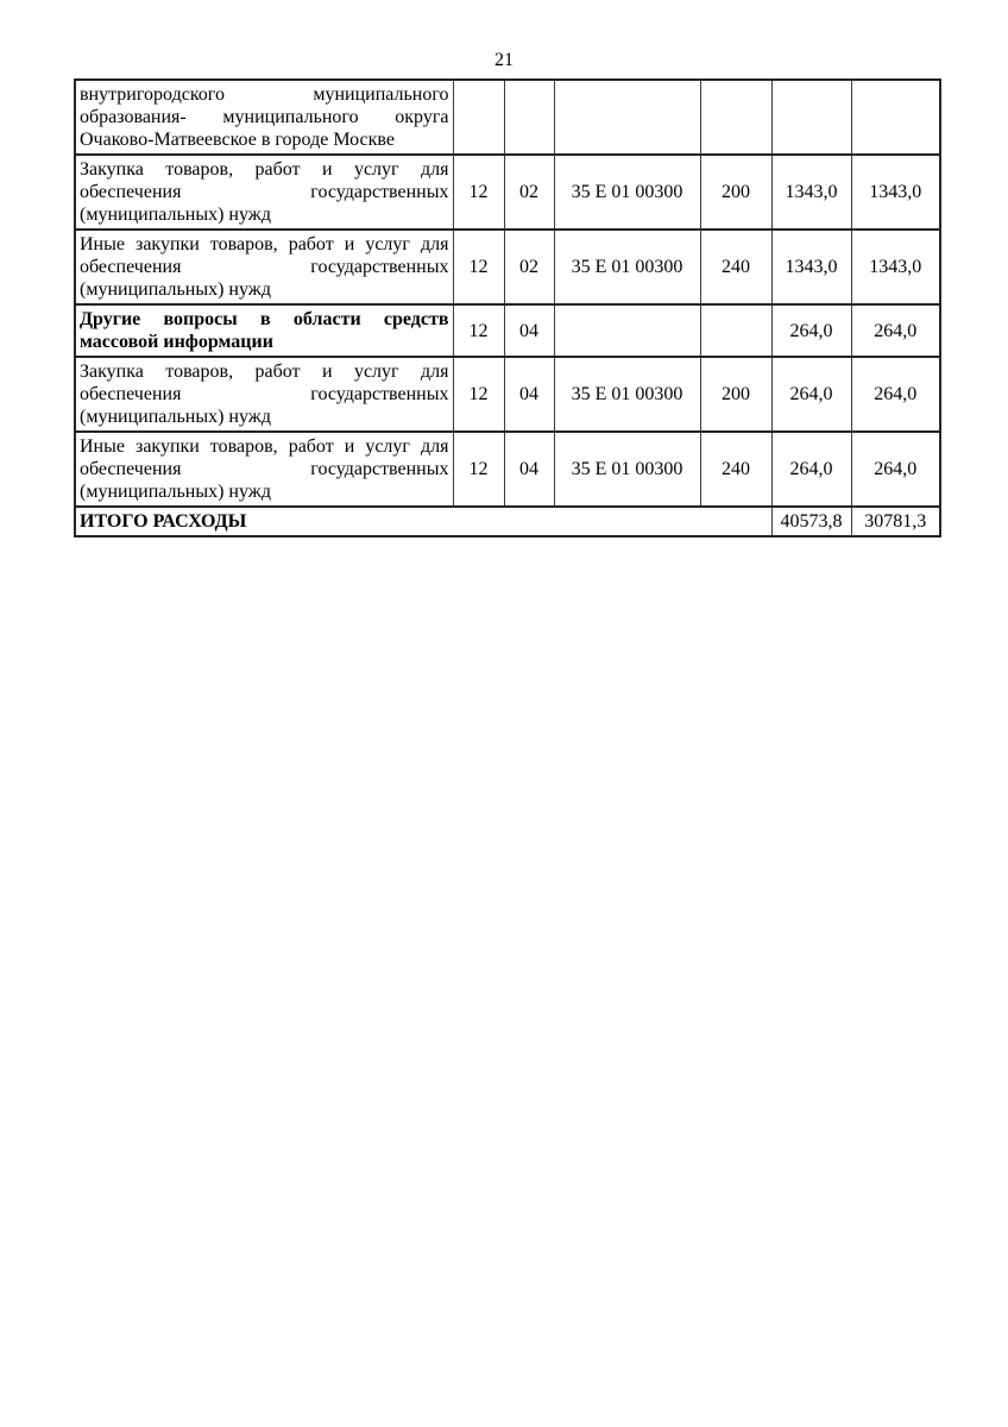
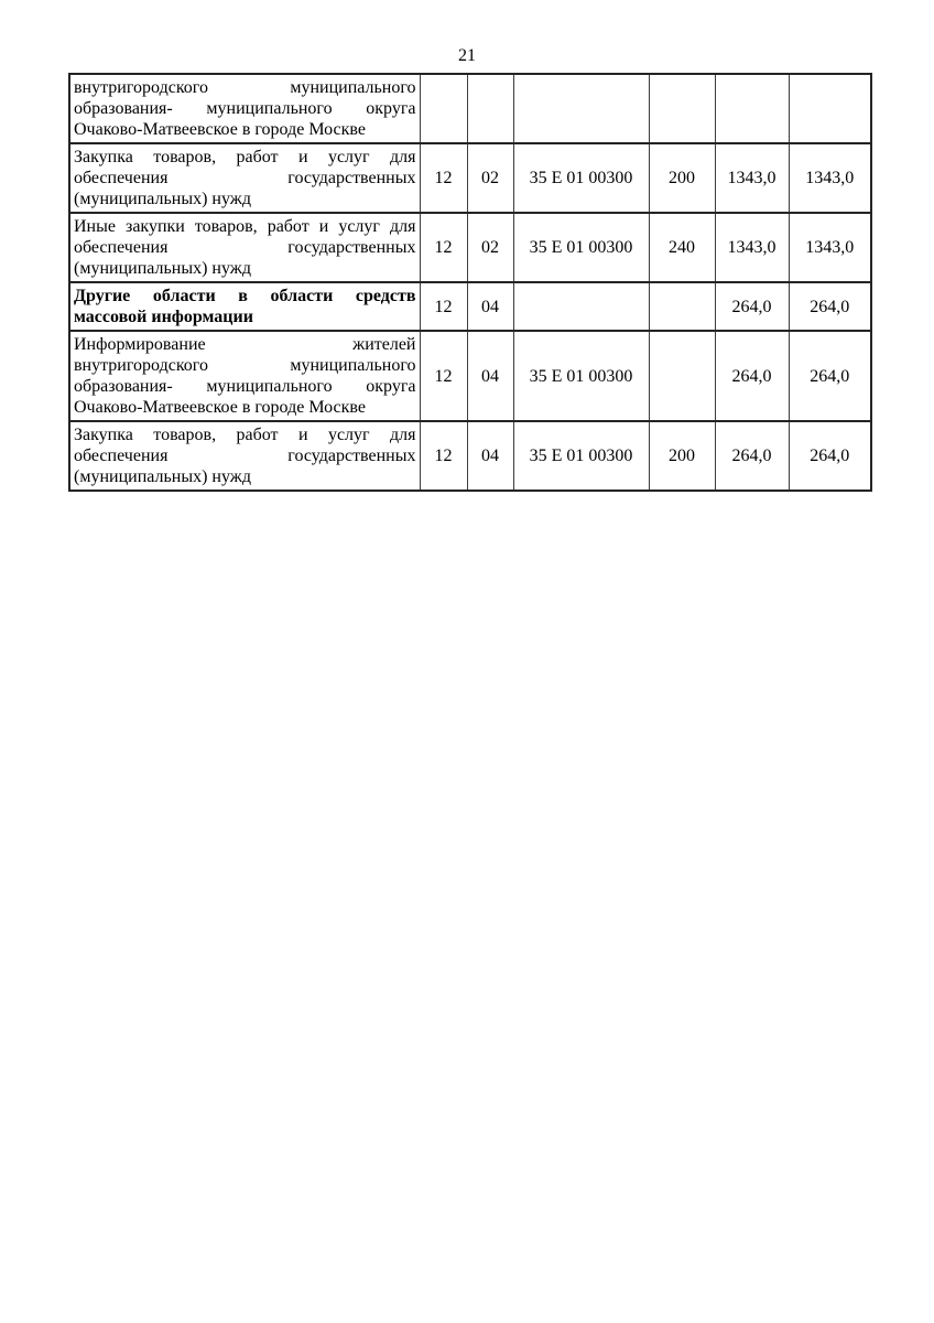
  21
  внутригородского муниципальногообразования- муниципального округаОчаково-Матвеевское в городе Москве
  Закупка товаров, работ и услуг дляобеспечения государственных(муниципальных) нужд	12	02	35 Е 01 00300	200	1343,0	1343,0
  Иные закупки товаров, работ и услуг дляобеспечения государственных(муниципальных) нужд	12	02	35 Е 01 00300	240	1343,0	1343,0
- Другие вопросы в области средствмассовой информации	12	04			264,0	264,0
+ Другие области в области средствмассовой информации	12	04			264,0	264,0
+ Информирование жителейвнутригородского муниципальногообразования- муниципального округаОчаково-Матвеевское в городе Москве	12	04	35 Е 01 00300		264,0	264,0
  Закупка товаров, работ и услуг дляобеспечения государственных(муниципальных) нужд	12	04	35 Е 01 00300	200	264,0	264,0
- Иные закупки товаров, работ и услуг дляобеспечения государственных(муниципальных) нужд	12	04	35 Е 01 00300	240	264,0	264,0
- ИТОГО РАСХОДЫ	40573,8	30781,3
